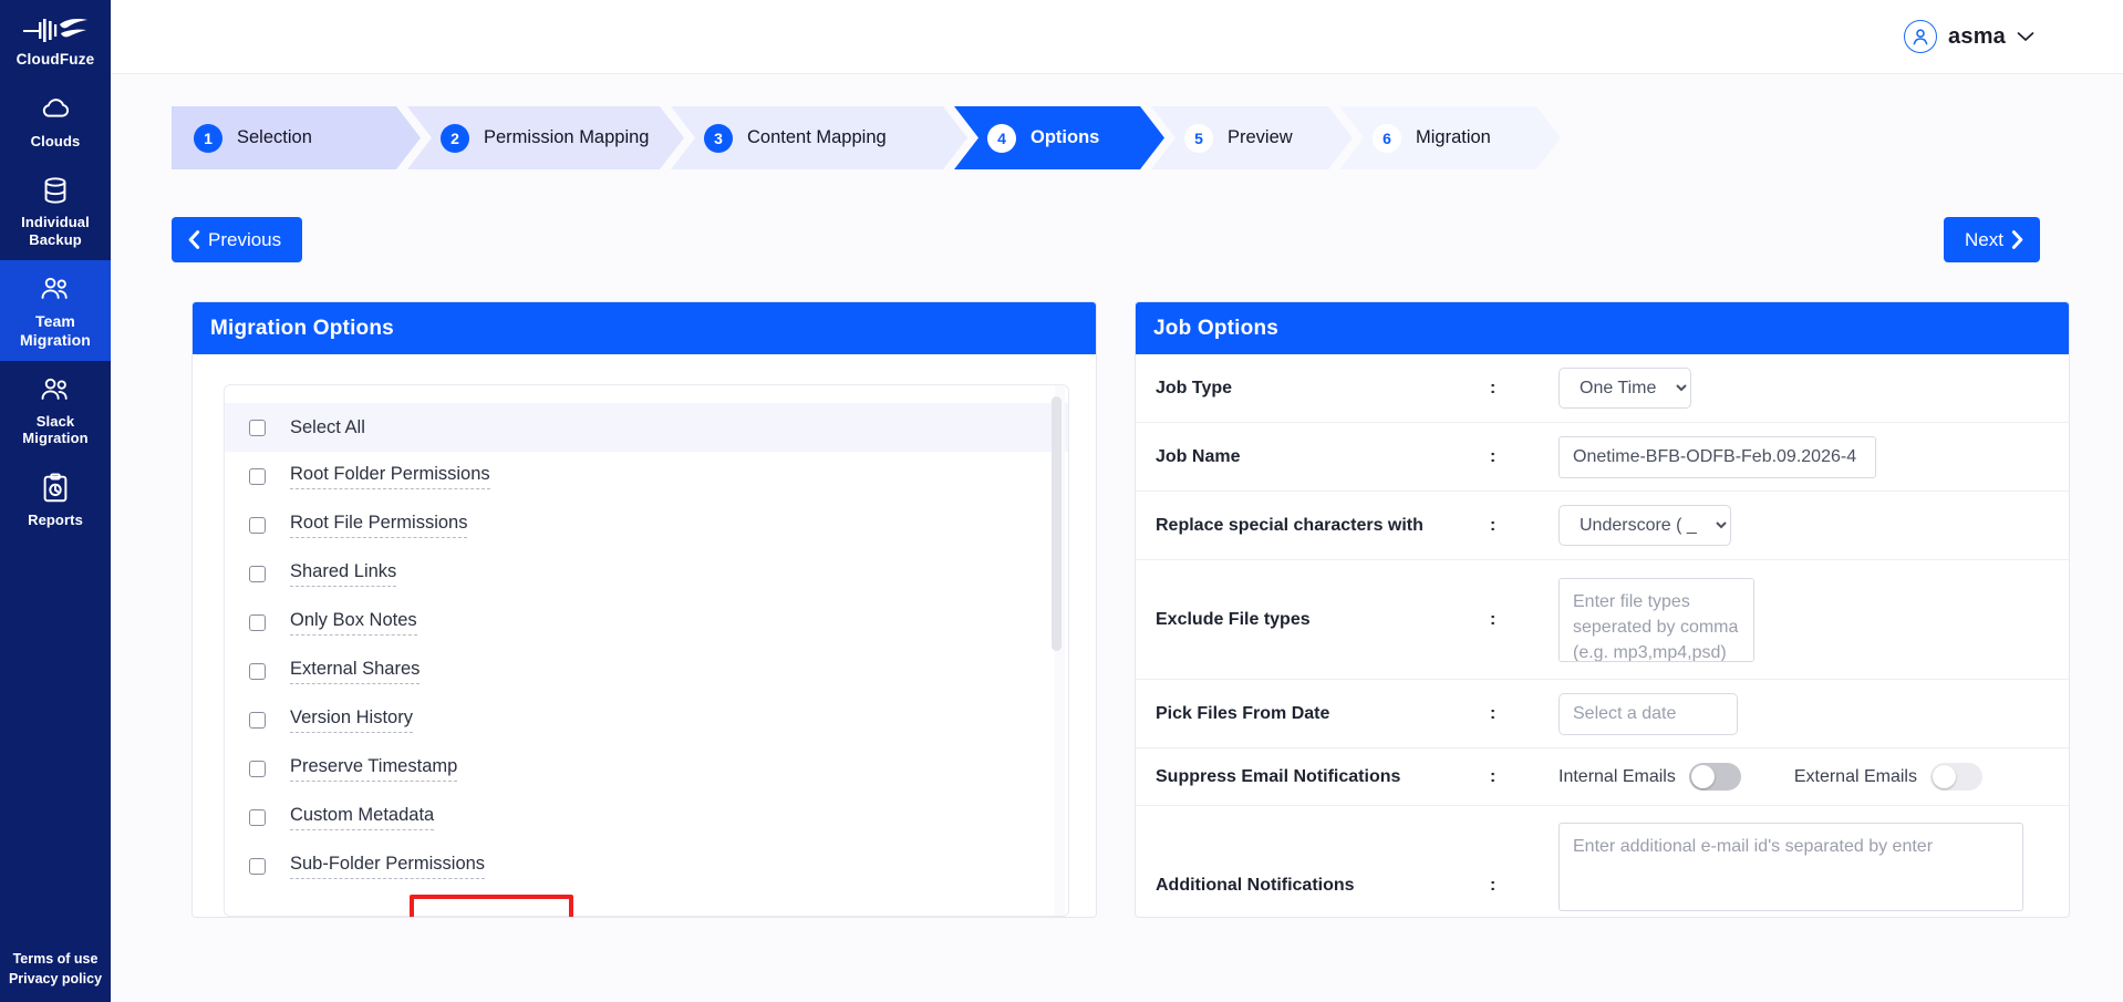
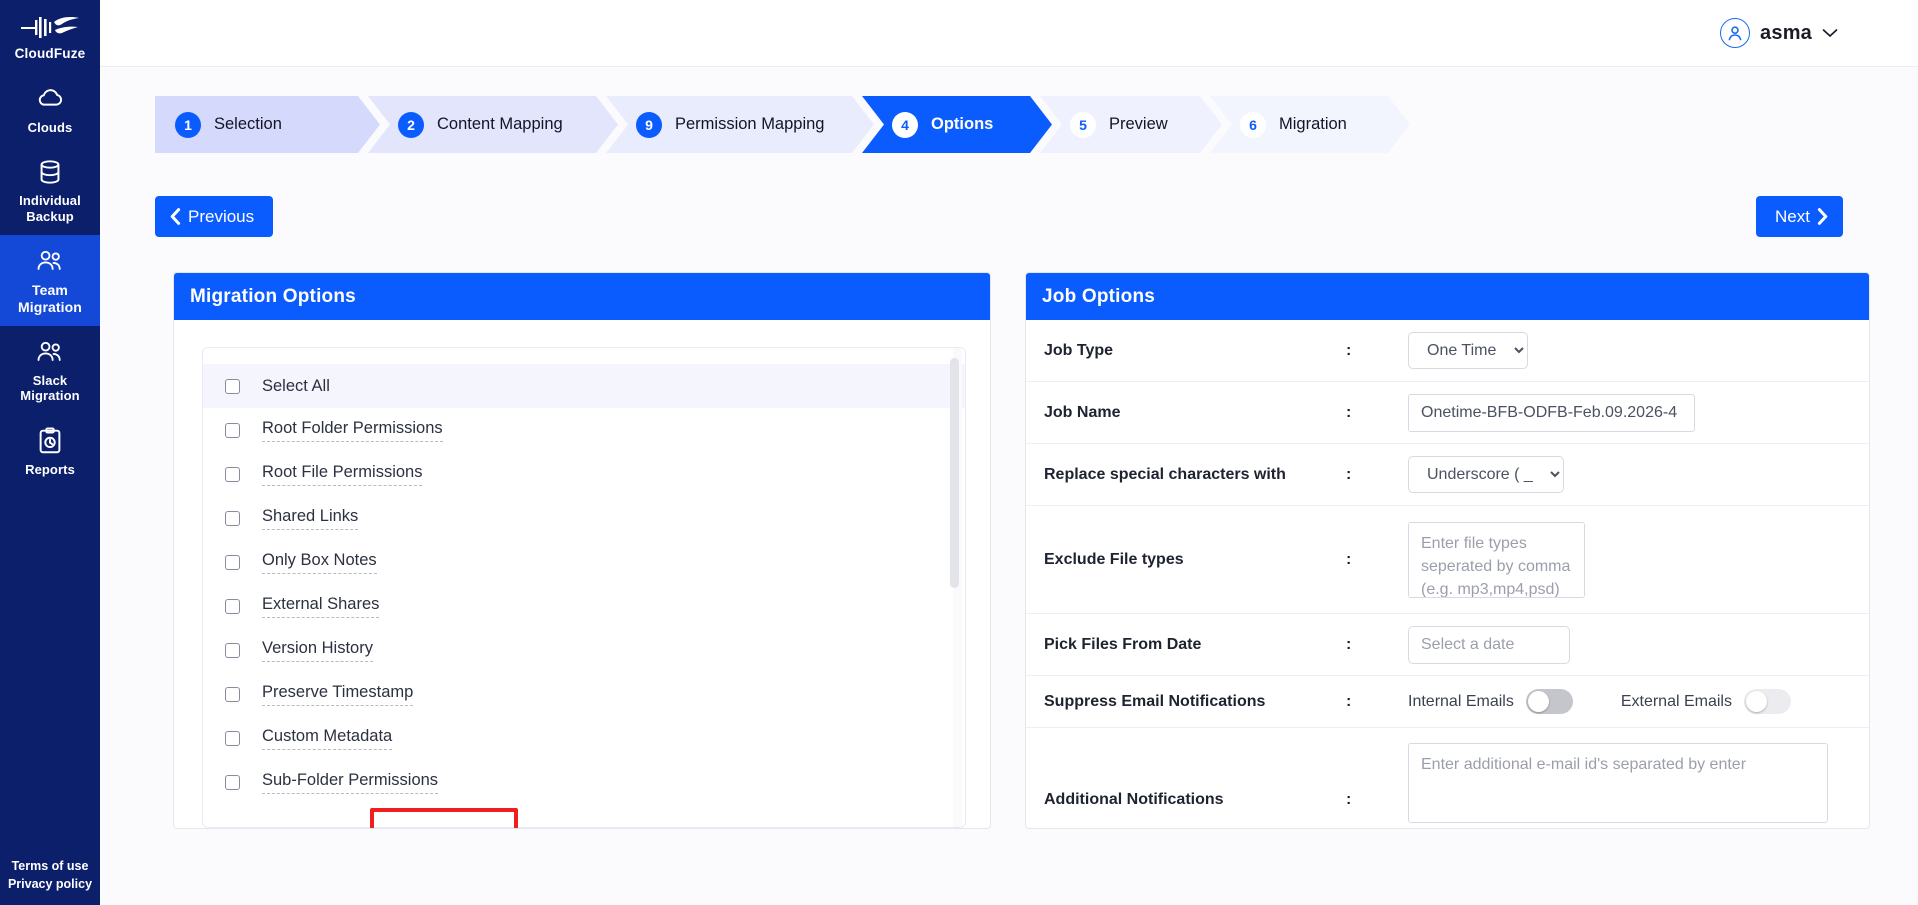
  CloudFuze
  Clouds
  Individual Backup
  Team Migration
  Slack Migration
  Reports
  Terms of use
  Privacy policy
  asma
  1
  Selection
  2
- Permission Mapping
+ Content Mapping
- 3
+ 9
- Content Mapping
+ Permission Mapping
  4
  Options
  5
  Preview
  6
  Migration
  Previous
  Next
  Migration Options
  Select All
  Root Folder Permissions
  Root File Permissions
  Shared Links
  Only Box Notes
  External Shares
  Version History
  Preserve Timestamp
  Custom Metadata
  Sub-Folder Permissions
  Job Options
  Job Type
  :
  One Time
  Job Name
  :
  Onetime-BFB-ODFB-Feb.09.2026-4
  Replace special characters with
  :
  Underscore ( _
  Exclude File types
  :
  Pick Files From Date
  :
  Select a date
  Suppress Email Notifications
  :
  Internal Emails
  External Emails
  Additional Notifications
  :
  Enter additional e-mail id's separated by enter
